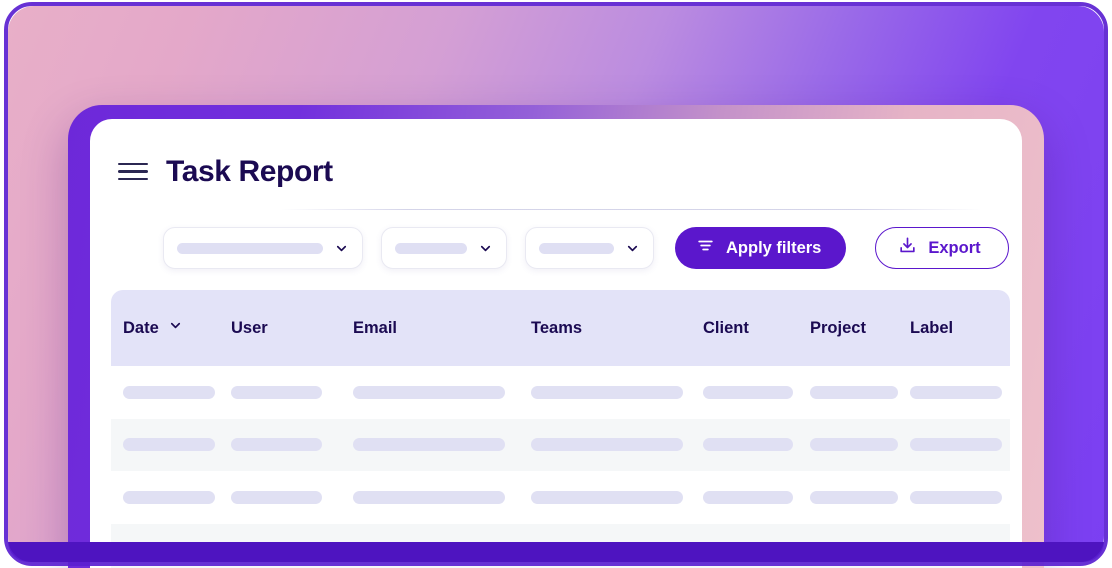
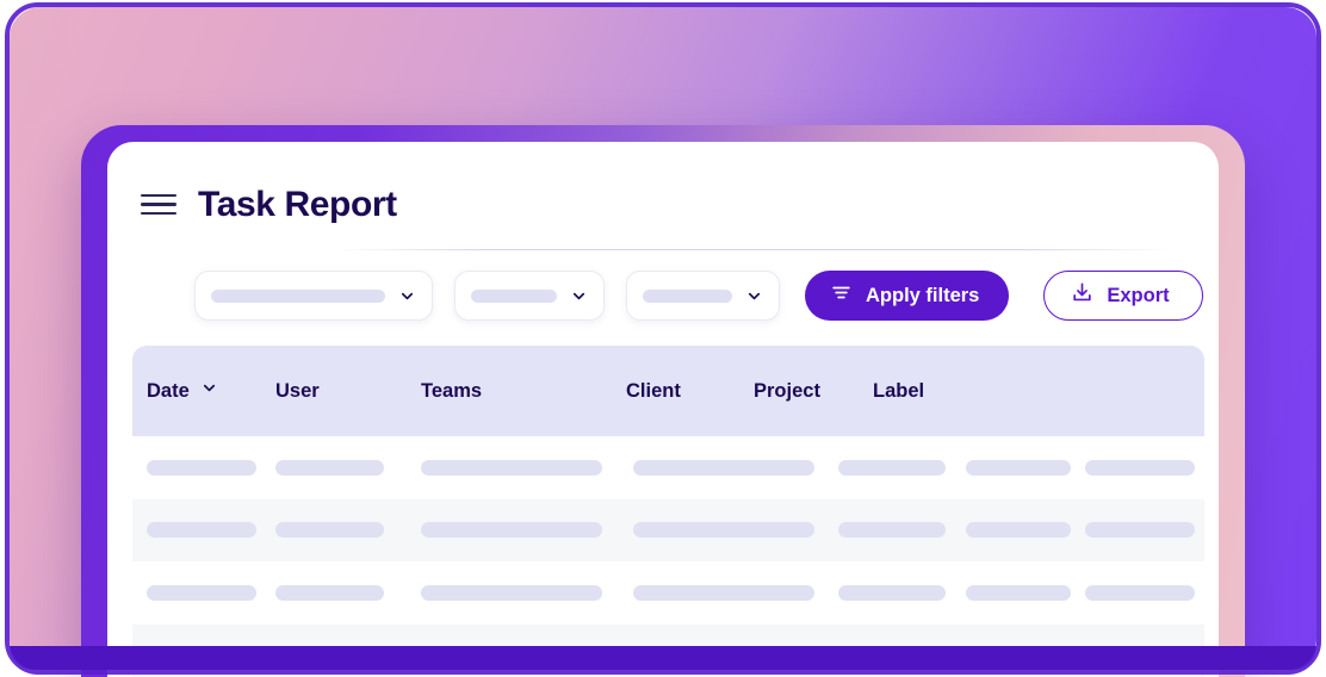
  Task Report
  Apply filters
  Export
  Date
  User
- Email
  Teams
  Client
  Project
  Label
